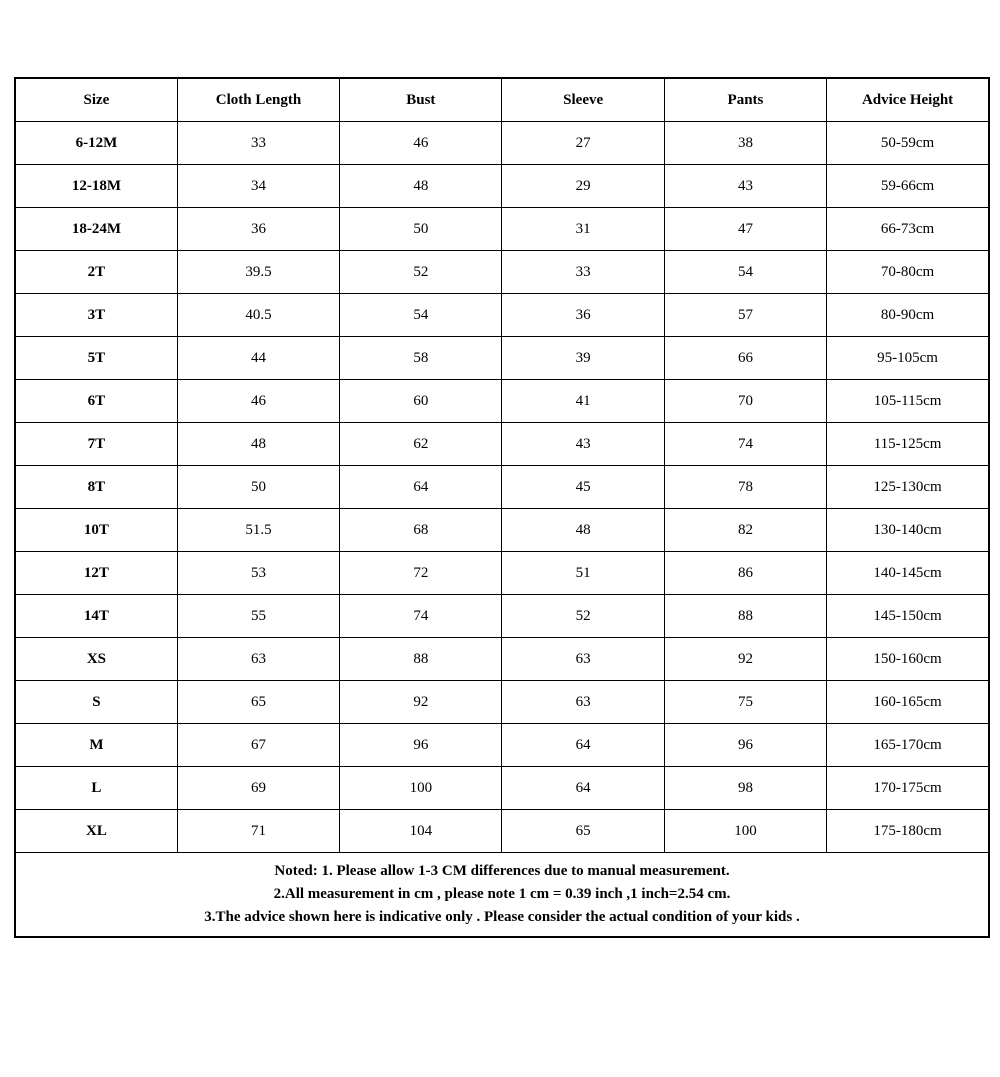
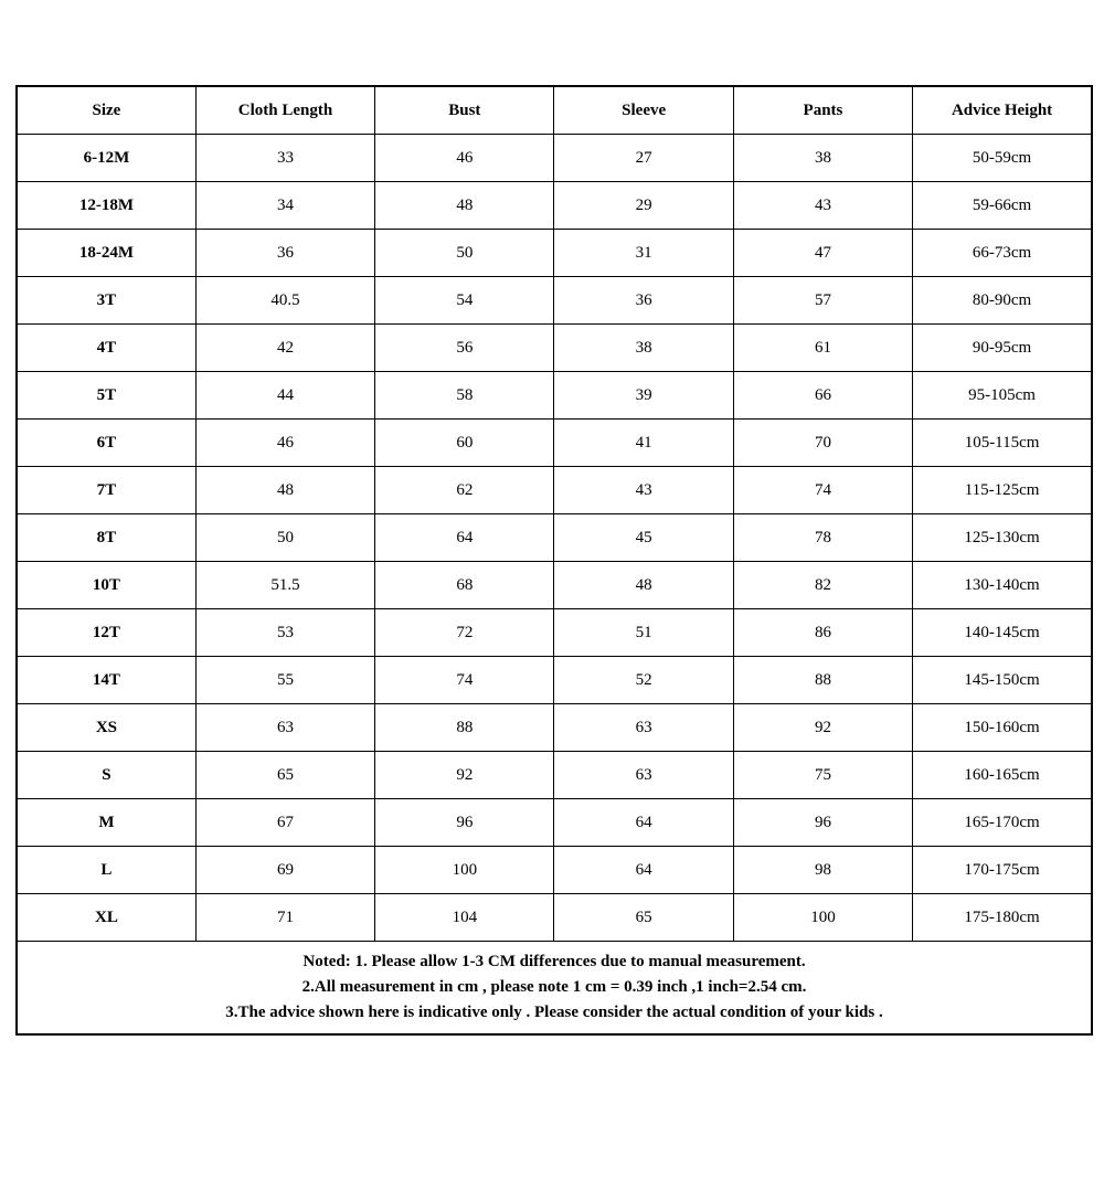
  Size	Cloth Length	Bust	Sleeve	Pants	Advice Height
  6-12M	33	46	27	38	50-59cm
  12-18M	34	48	29	43	59-66cm
  18-24M	36	50	31	47	66-73cm
- 2T	39.5	52	33	54	70-80cm
  3T	40.5	54	36	57	80-90cm
+ 4T	42	56	38	61	90-95cm
  5T	44	58	39	66	95-105cm
  6T	46	60	41	70	105-115cm
  7T	48	62	43	74	115-125cm
  8T	50	64	45	78	125-130cm
  10T	51.5	68	48	82	130-140cm
  12T	53	72	51	86	140-145cm
  14T	55	74	52	88	145-150cm
  XS	63	88	63	92	150-160cm
  S	65	92	63	75	160-165cm
  M	67	96	64	96	165-170cm
  L	69	100	64	98	170-175cm
  XL	71	104	65	100	175-180cm
  Noted: 1. Please allow 1-3 CM differences due to manual measurement. 2.All measurement in cm , please note 1 cm = 0.39 inch ,1 inch=2.54 cm. 3.The advice shown here is indicative only . Please consider the actual condition of your kids .
